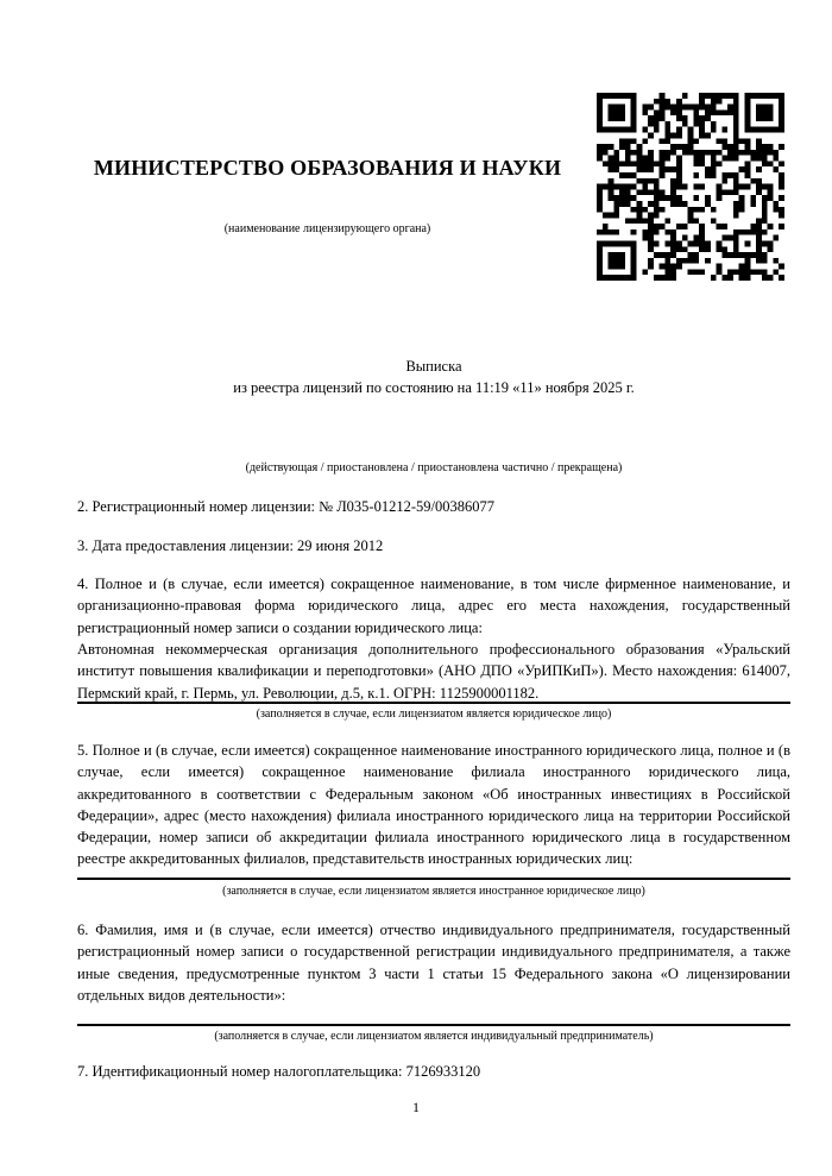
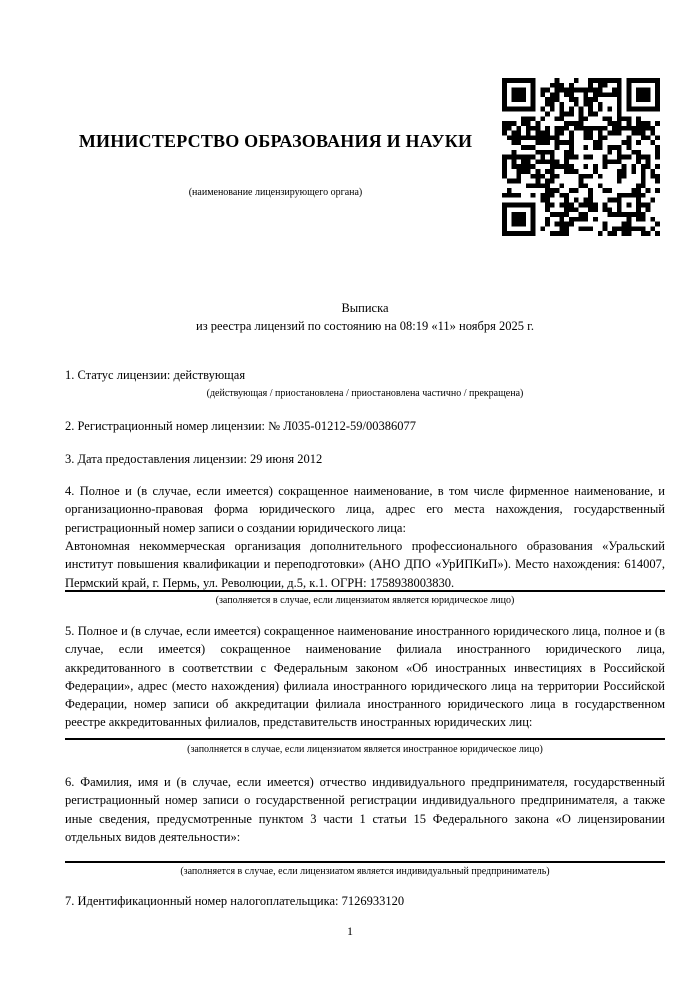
  МИНИСТЕРСТВО ОБРАЗОВАНИЯ И НАУКИ
  (наименование лицензирующего органа)
  Выписка
- из реестра лицензий по состоянию на 11:19 «11» ноября 2025 г.
+ из реестра лицензий по состоянию на 08:19 «11» ноября 2025 г.
+ 1. Статус лицензии: действующая
  (действующая / приостановлена / приостановлена частично / прекращена)
  2. Регистрационный номер лицензии: № Л035-01212-59/00386077
  3. Дата предоставления лицензии: 29 июня 2012
  4. Полное и (в случае, если имеется) сокращенное наименование, в том числе фирменное наименование, и организационно-правовая форма юридического лица, адрес его места нахождения, государственный регистрационный номер записи о создании юридического лица:
- Автономная некоммерческая организация дополнительного профессионального образования «Уральский институт повышения квалификации и переподготовки» (АНО ДПО «УрИПКиП»). Место нахождения: 614007, Пермский край, г. Пермь, ул. Революции, д.5, к.1. ОГРН: 1125900001182.
+ Автономная некоммерческая организация дополнительного профессионального образования «Уральский институт повышения квалификации и переподготовки» (АНО ДПО «УрИПКиП»). Место нахождения: 614007, Пермский край, г. Пермь, ул. Революции, д.5, к.1. ОГРН: 1758938003830.
  (заполняется в случае, если лицензиатом является юридическое лицо)
  5. Полное и (в случае, если имеется) сокращенное наименование иностранного юридического лица, полное и (в случае, если имеется) сокращенное наименование филиала иностранного юридического лица, аккредитованного в соответствии с Федеральным законом «Об иностранных инвестициях в Российской Федерации», адрес (место нахождения) филиала иностранного юридического лица на территории Российской Федерации, номер записи об аккредитации филиала иностранного юридического лица в государственном реестре аккредитованных филиалов, представительств иностранных юридических лиц:
  (заполняется в случае, если лицензиатом является иностранное юридическое лицо)
  6. Фамилия, имя и (в случае, если имеется) отчество индивидуального предпринимателя, государственный регистрационный номер записи о государственной регистрации индивидуального предпринимателя, а также иные сведения, предусмотренные пунктом 3 части 1 статьи 15 Федерального закона «О лицензировании отдельных видов деятельности»:
  (заполняется в случае, если лицензиатом является индивидуальный предприниматель)
  7. Идентификационный номер налогоплательщика: 7126933120
  1
